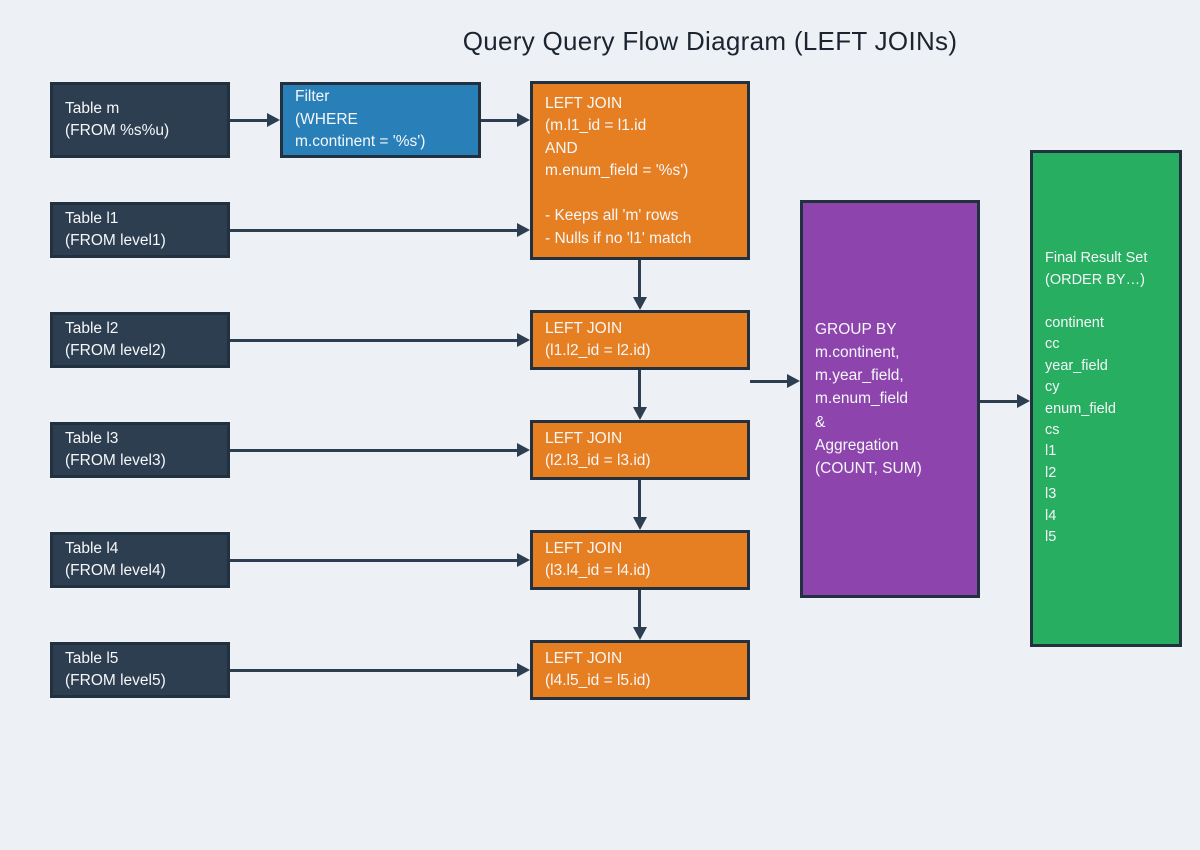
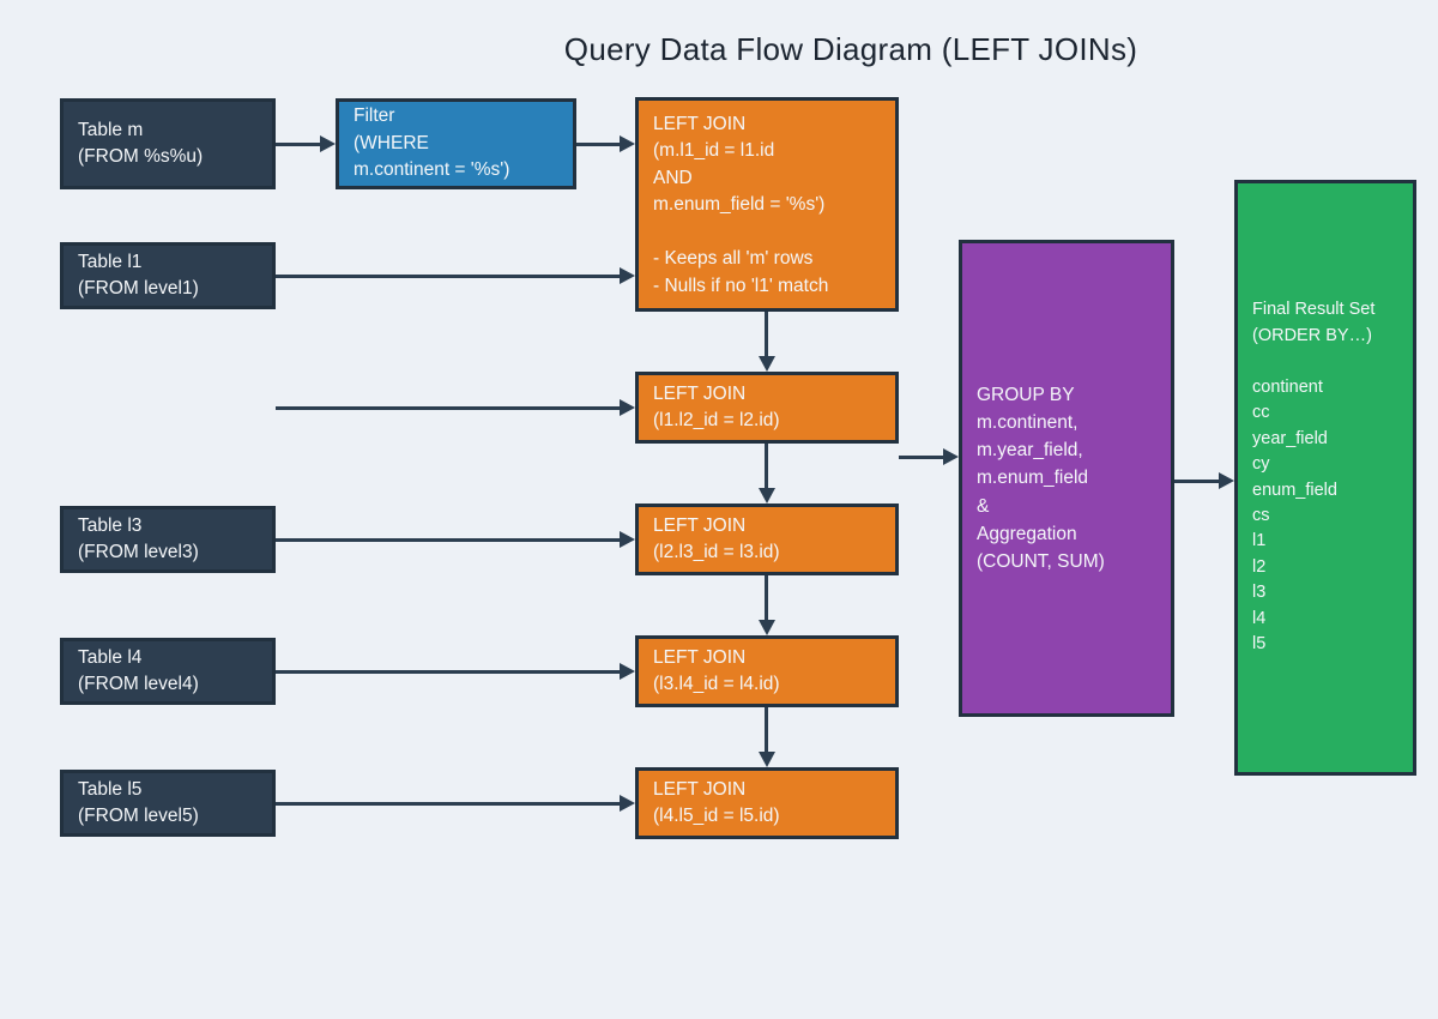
- Query Query Flow Diagram (LEFT JOINs)
+ Query Data Flow Diagram (LEFT JOINs)
  Table m
  (FROM %s%u)
  Table l1
  (FROM level1)
- Table l2
- (FROM level2)
  Table l3
  (FROM level3)
  Table l4
  (FROM level4)
  Table l5
  (FROM level5)
  Filter
  (WHERE
  m.continent = '%s')
  LEFT JOIN
  (m.l1_id = l1.id
  AND
  m.enum_field = '%s')
  - Keeps all 'm' rows
  - Nulls if no 'l1' match
  LEFT JOIN
  (l1.l2_id = l2.id)
  LEFT JOIN
  (l2.l3_id = l3.id)
  LEFT JOIN
  (l3.l4_id = l4.id)
  LEFT JOIN
  (l4.l5_id = l5.id)
  GROUP BY
  m.continent,
  m.year_field,
  m.enum_field
  &
  Aggregation
  (COUNT, SUM)
  Final Result Set
  (ORDER BY…)
  continent
  cc
  year_field
  cy
  enum_field
  cs
  l1
  l2
  l3
  l4
  l5
